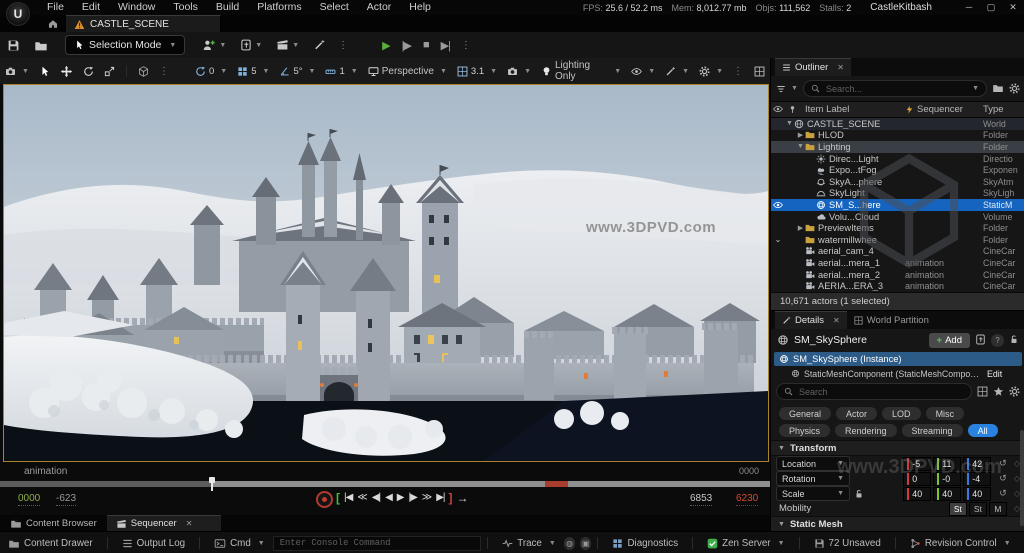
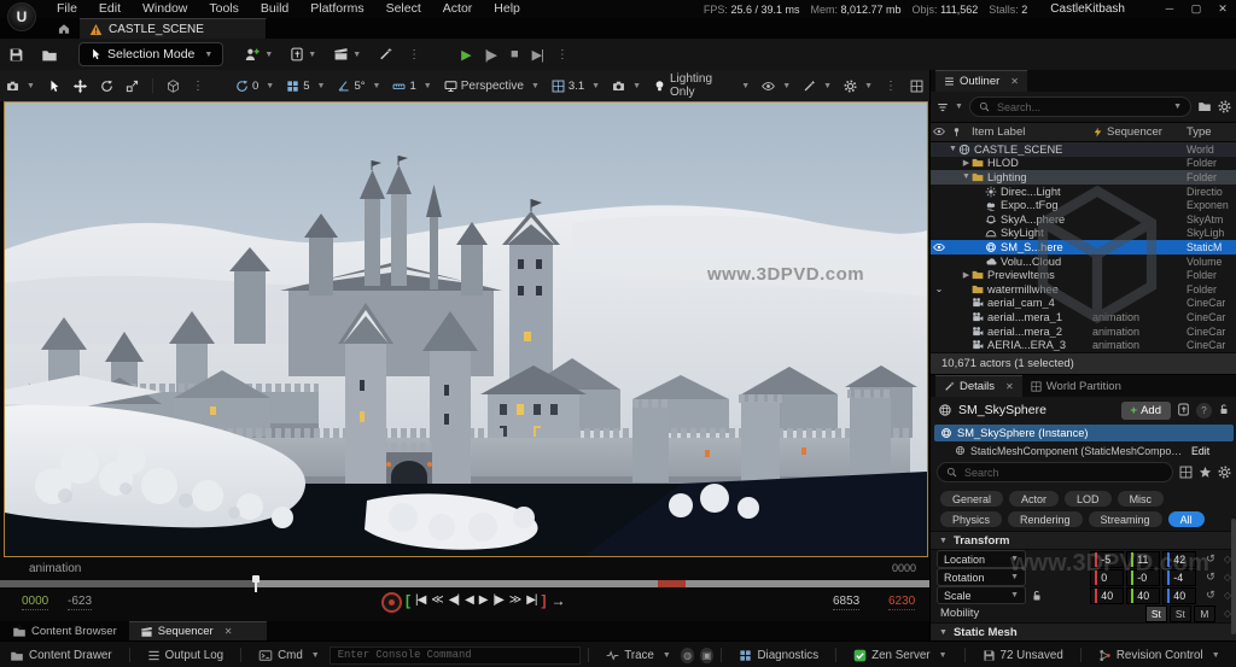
  U
  File
  Edit
  Window
  Tools
  Build
  Platforms
  Select
  Actor
  Help
- FPS: 25.6 / 52.2 ms
+ FPS: 25.6 / 39.1 ms
  Mem: 8,012.77 mb
  Objs: 111,562
  Stalls: 2
  CastleKitbash
  ─
  ▢
  ✕
  CASTLE_SCENE
  Selection Mode
  ⋮
  ▶
  |▶
  ■
  ▶|
  ⋮
  ⋮
  0
  5
  5°
  1
  Perspective
  3.1
  Lighting Only
  ⋮
  www.3DPVD.com
  Outliner
  ✕
  Search...
  Item Label
  Sequencer
  Type
  CASTLE_SCENE
  World
  HLOD
  Folder
  Lighting
  Folder
  Direc...Light
  Directio
  Expo...tFog
  Exponen
  SkyA...phere
  SkyAtm
  SkyLight
  SkyLigh
  SM_S...here
  StaticM
  Volu...Cloud
  Volume
  PreviewItems
  Folder
  ⌄
  watermillwhee
  Folder
  aerial_cam_4
  CineCar
  aerial...mera_1
  animation
  CineCar
  aerial...mera_2
  animation
  CineCar
  AERIA...ERA_3
  animation
  CineCar
  10,671 actors (1 selected)
  Details
  ✕
  World Partition
  SM_SkySphere
  +
  Add
  ?
  SM_SkySphere (Instance)
  StaticMeshComponent (StaticMeshCompone
  Edit
  Search
  General
  Actor
  LOD
  Misc
  Physics
  Rendering
  Streaming
  All
  Transform
  Location
  -5
  11
  42
  ↺
  ◇
  Rotation
  0
  -0
  -4
  ↺
  ◇
  Scale
  40
  40
  40
  ↺
  ◇
  Mobility
  St
  St
  M
  ◇
  Static Mesh
  www.3DPVD.com
  animation
  0000
  0000
  -623
  6853
  6230
  [
  |◀
  ≪
  ◀|
  ◀
  ▶
  |▶
  ≫
  ▶|
  ]
  →
  Content Browser
  Sequencer
  ✕
  Content Drawer
  Output Log
  Cmd
  Enter Console Command
  Trace
  ◍
  ▣
  Diagnostics
  Zen Server
  72 Unsaved
  Revision Control
